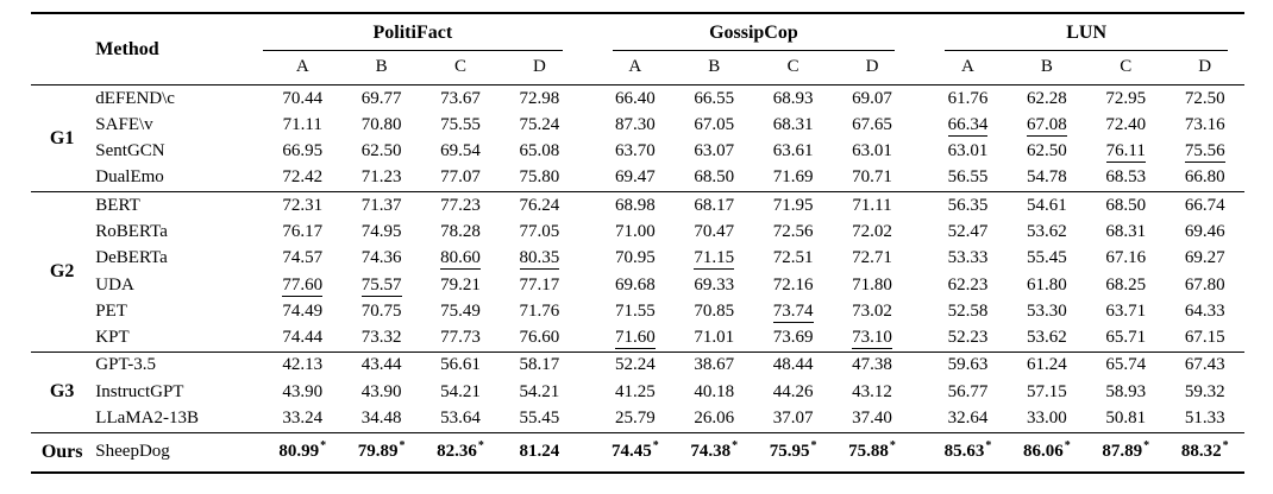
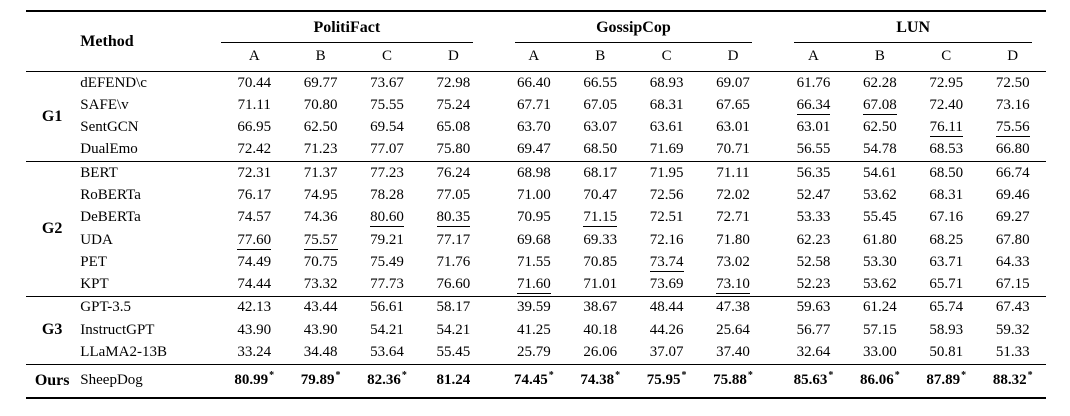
  	Method	PolitiFact	GossipCop	LUN
  A	B	C	D	A	B	C	D	A	B	C	D
  G1	dEFEND\c	70.44	69.77	73.67	72.98	66.40	66.55	68.93	69.07	61.76	62.28	72.95	72.50
- SAFE\v	71.11	70.80	75.55	75.24	87.30	67.05	68.31	67.65	66.34	67.08	72.40	73.16
+ SAFE\v	71.11	70.80	75.55	75.24	67.71	67.05	68.31	67.65	66.34	67.08	72.40	73.16
  SentGCN	66.95	62.50	69.54	65.08	63.70	63.07	63.61	63.01	63.01	62.50	76.11	75.56
  DualEmo	72.42	71.23	77.07	75.80	69.47	68.50	71.69	70.71	56.55	54.78	68.53	66.80
  G2	BERT	72.31	71.37	77.23	76.24	68.98	68.17	71.95	71.11	56.35	54.61	68.50	66.74
  RoBERTa	76.17	74.95	78.28	77.05	71.00	70.47	72.56	72.02	52.47	53.62	68.31	69.46
  DeBERTa	74.57	74.36	80.60	80.35	70.95	71.15	72.51	72.71	53.33	55.45	67.16	69.27
  UDA	77.60	75.57	79.21	77.17	69.68	69.33	72.16	71.80	62.23	61.80	68.25	67.80
  PET	74.49	70.75	75.49	71.76	71.55	70.85	73.74	73.02	52.58	53.30	63.71	64.33
  KPT	74.44	73.32	77.73	76.60	71.60	71.01	73.69	73.10	52.23	53.62	65.71	67.15
- G3	GPT-3.5	42.13	43.44	56.61	58.17	52.24	38.67	48.44	47.38	59.63	61.24	65.74	67.43
+ G3	GPT-3.5	42.13	43.44	56.61	58.17	39.59	38.67	48.44	47.38	59.63	61.24	65.74	67.43
- InstructGPT	43.90	43.90	54.21	54.21	41.25	40.18	44.26	43.12	56.77	57.15	58.93	59.32
+ InstructGPT	43.90	43.90	54.21	54.21	41.25	40.18	44.26	25.64	56.77	57.15	58.93	59.32
  LLaMA2-13B	33.24	34.48	53.64	55.45	25.79	26.06	37.07	37.40	32.64	33.00	50.81	51.33
  Ours	SheepDog	80.99*	79.89*	82.36*	81.24	74.45*	74.38*	75.95*	75.88*	85.63*	86.06*	87.89*	88.32*
